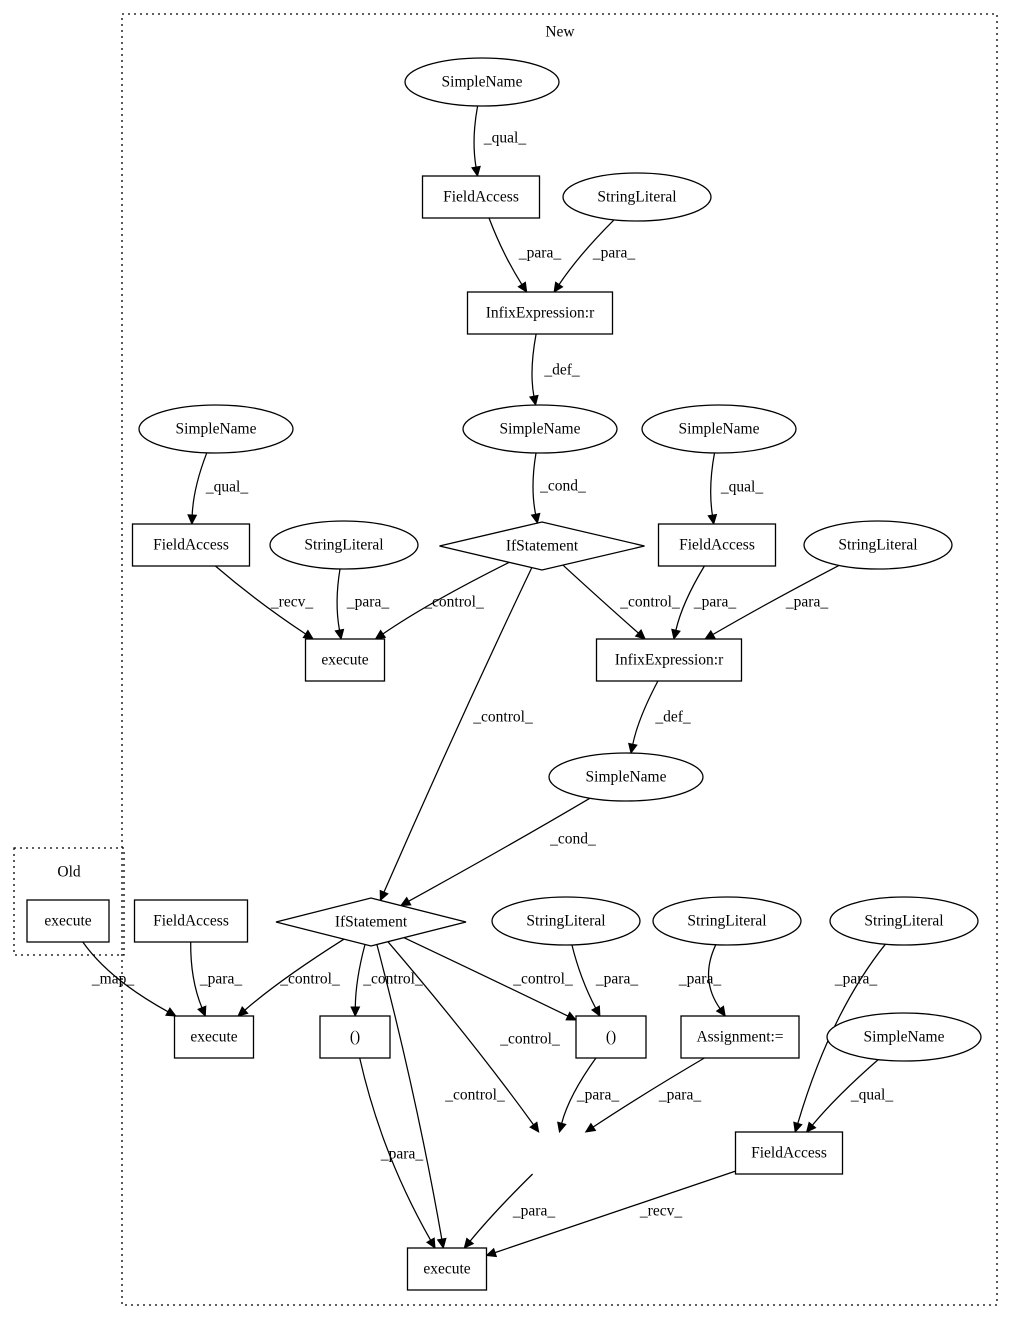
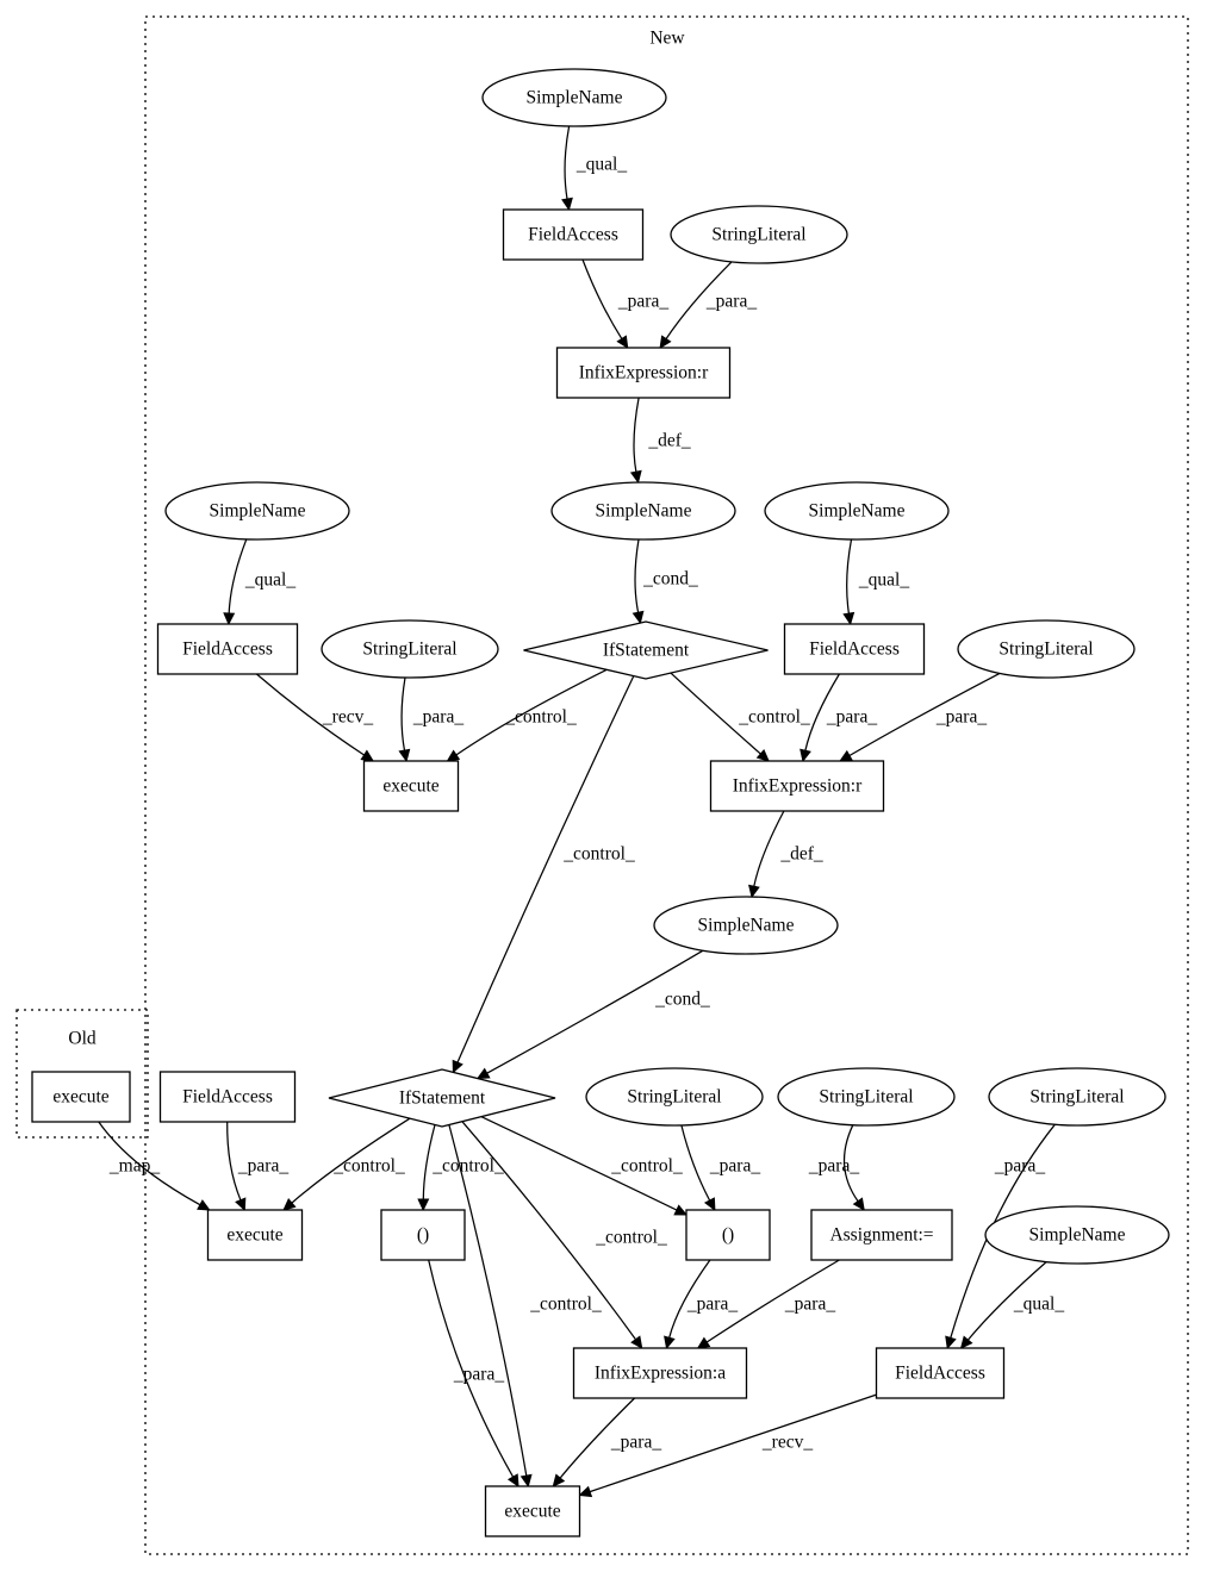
  New
  Old
  SimpleName
  FieldAccess
  StringLiteral
  InfixExpression:r
  SimpleName
  SimpleName
  SimpleName
  FieldAccess
  StringLiteral
  IfStatement
  FieldAccess
  StringLiteral
  execute
  InfixExpression:r
  SimpleName
  execute
  FieldAccess
  IfStatement
  StringLiteral
  StringLiteral
  StringLiteral
  execute
  ()
  ()
  Assignment:=
  SimpleName
+ InfixExpression:a
  FieldAccess
  execute
  _qual_
  _para_
  _para_
  _def_
  _qual_
  _cond_
  _qual_
  _recv_
  _para_
  _control_
  _control_
  _para_
  _para_
  _def_
  _control_
  _cond_
  _map_
  _para_
  _control_
  _control_
  _control_
  _para_
  _para_
  _para_
  _control_
  _para_
  _para_
  _qual_
  _control_
  _para_
  _para_
  _recv_
